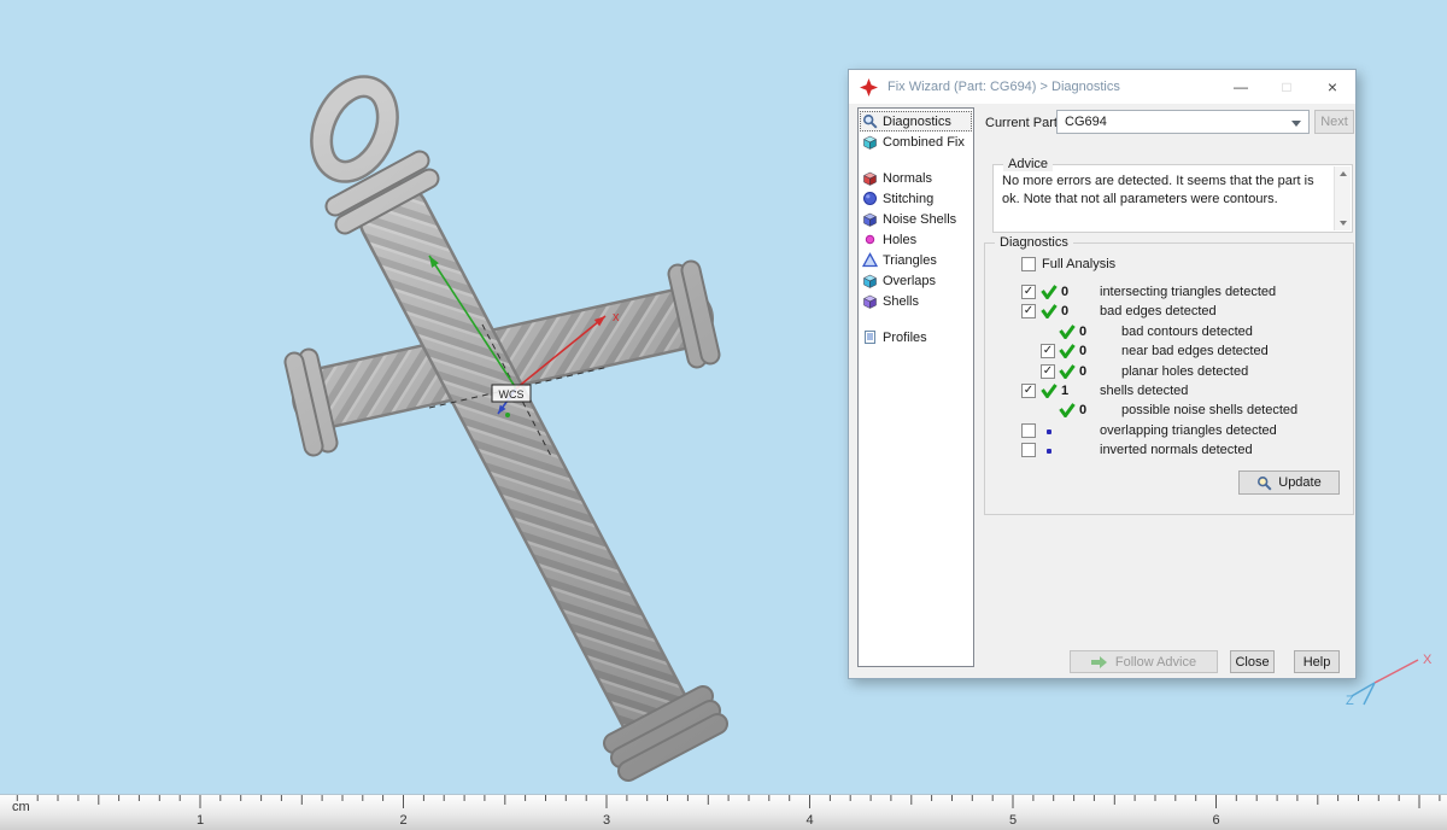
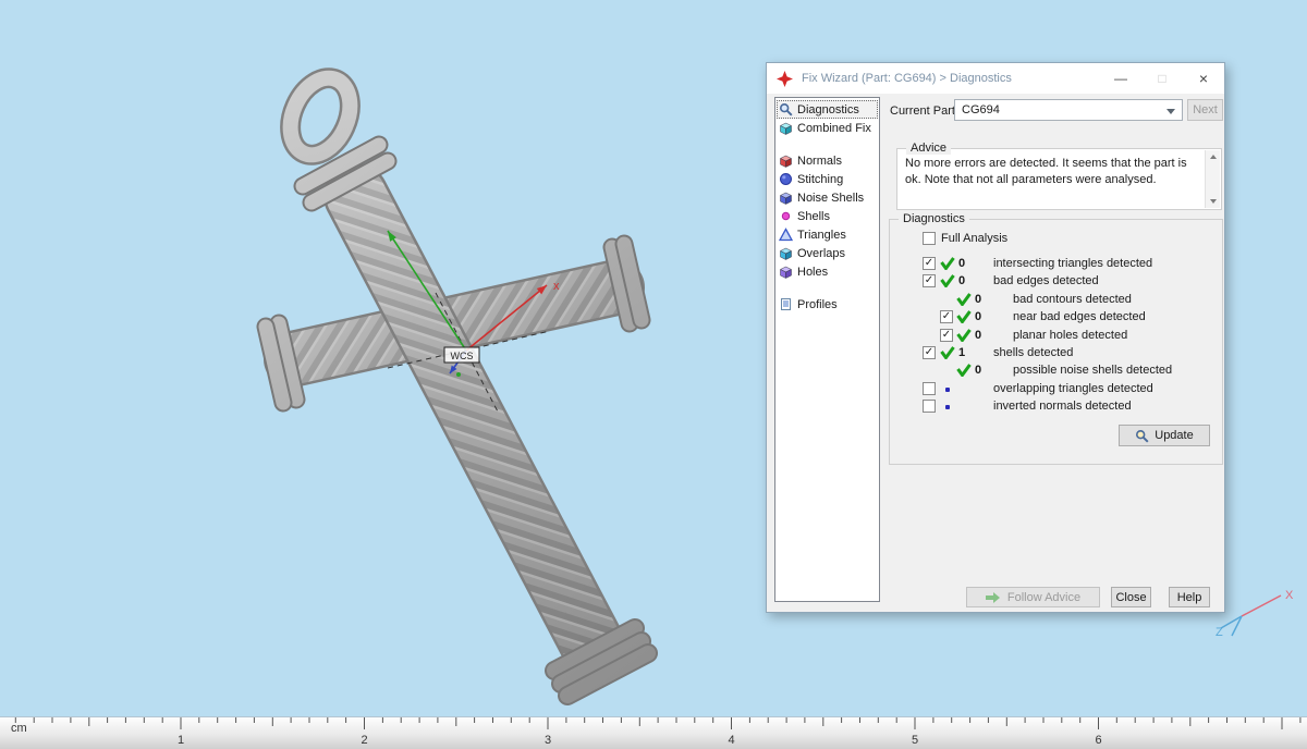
  x
  WCS
  X
  Z
  cm
  1
  2
  3
  4
  5
  6
  Fix Wizard (Part: CG694) > Diagnostics
  —
  □
  ×
  Diagnostics
  Combined Fix
  Normals
  Stitching
  Noise Shells
- Holes
+ Shells
  Triangles
  Overlaps
- Shells
+ Holes
  Profiles
  Current Par
  CG694
  Next
  Advice
- No more errors are detected. It seems that the part is ok. Note that not all parameters were contours.
+ No more errors are detected. It seems that the part is ok. Note that not all parameters were analysed.
  Diagnostics
  Full Analysis
  ✓
  0
  intersecting triangles detected
  ✓
  0
  bad edges detected
  0
  bad contours detected
  ✓
  0
  near bad edges detected
  ✓
  0
  planar holes detected
  ✓
  1
  shells detected
  0
  possible noise shells detected
  overlapping triangles detected
  inverted normals detected
  Update
  Follow Advice
  Close
  Help
